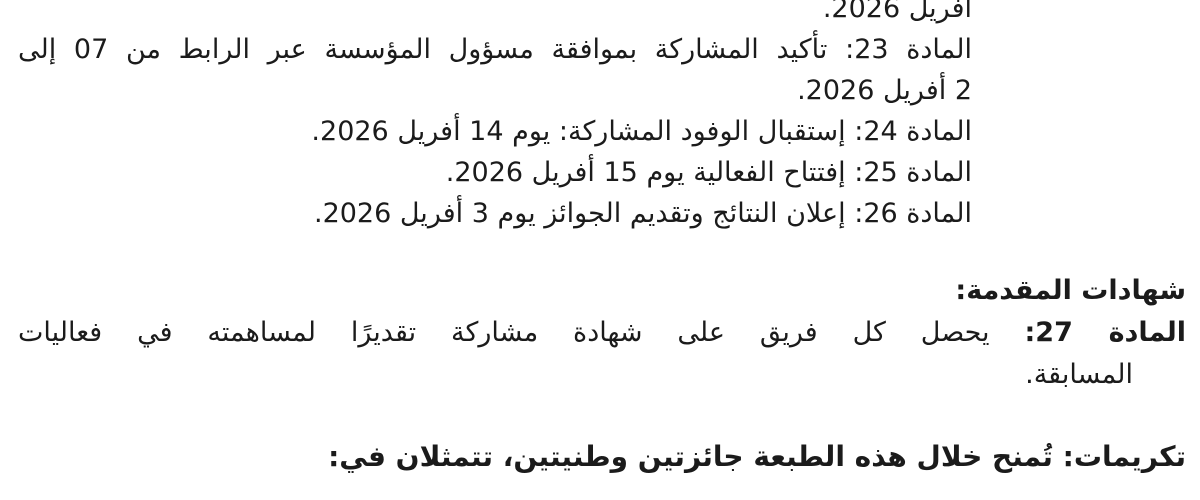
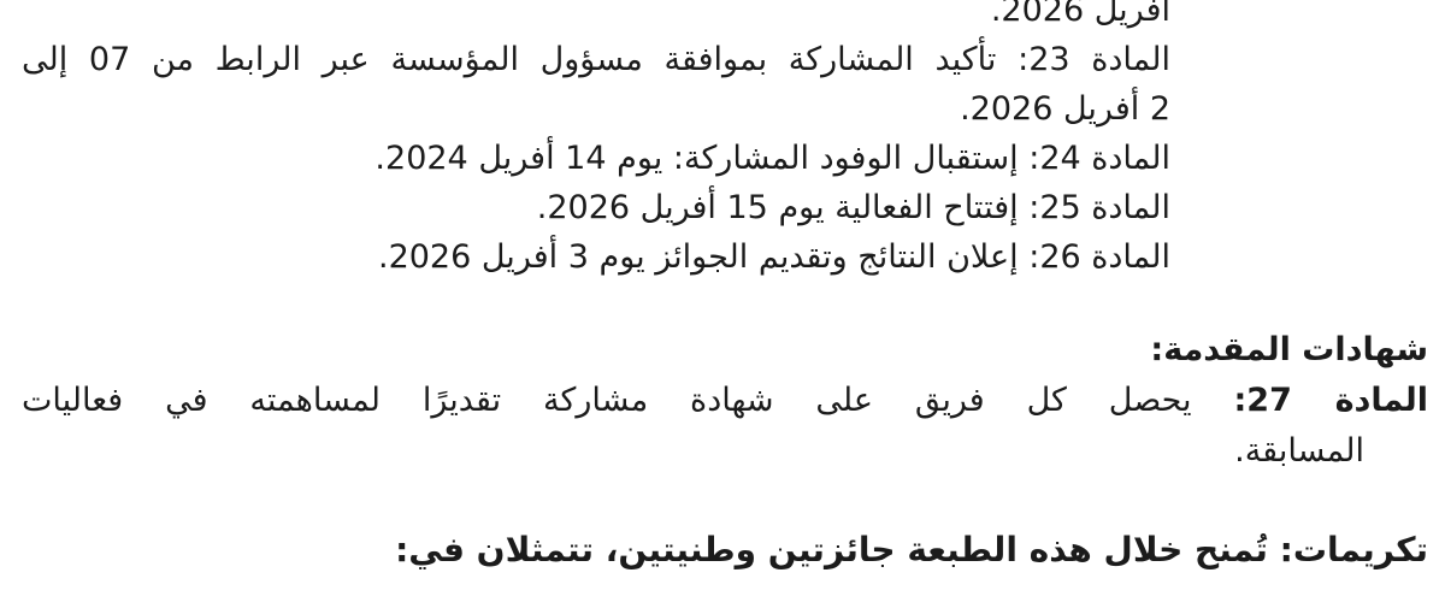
  أفريل 2026.
  المادة 23: تأكيد المشاركة بموافقة مسؤول المؤسسة عبر الرابط من 07 إلى
  2 أفريل 2026.
- المادة 24: إستقبال الوفود المشاركة: يوم 14 أفريل 2026.
+ المادة 24: إستقبال الوفود المشاركة: يوم 14 أفريل 2024.
  المادة 25: إفتتاح الفعالية يوم 15 أفريل 2026.
  المادة 26: إعلان النتائج وتقديم الجوائز يوم 3 أفريل 2026.
  شهادات المقدمة:
  المادة 27: يحصل كل فريق على شهادة مشاركة تقديرًا لمساهمته في فعاليات
  المسابقة.
  تكريمات: تُمنح خلال هذه الطبعة جائزتين وطنيتين، تتمثلان في:
